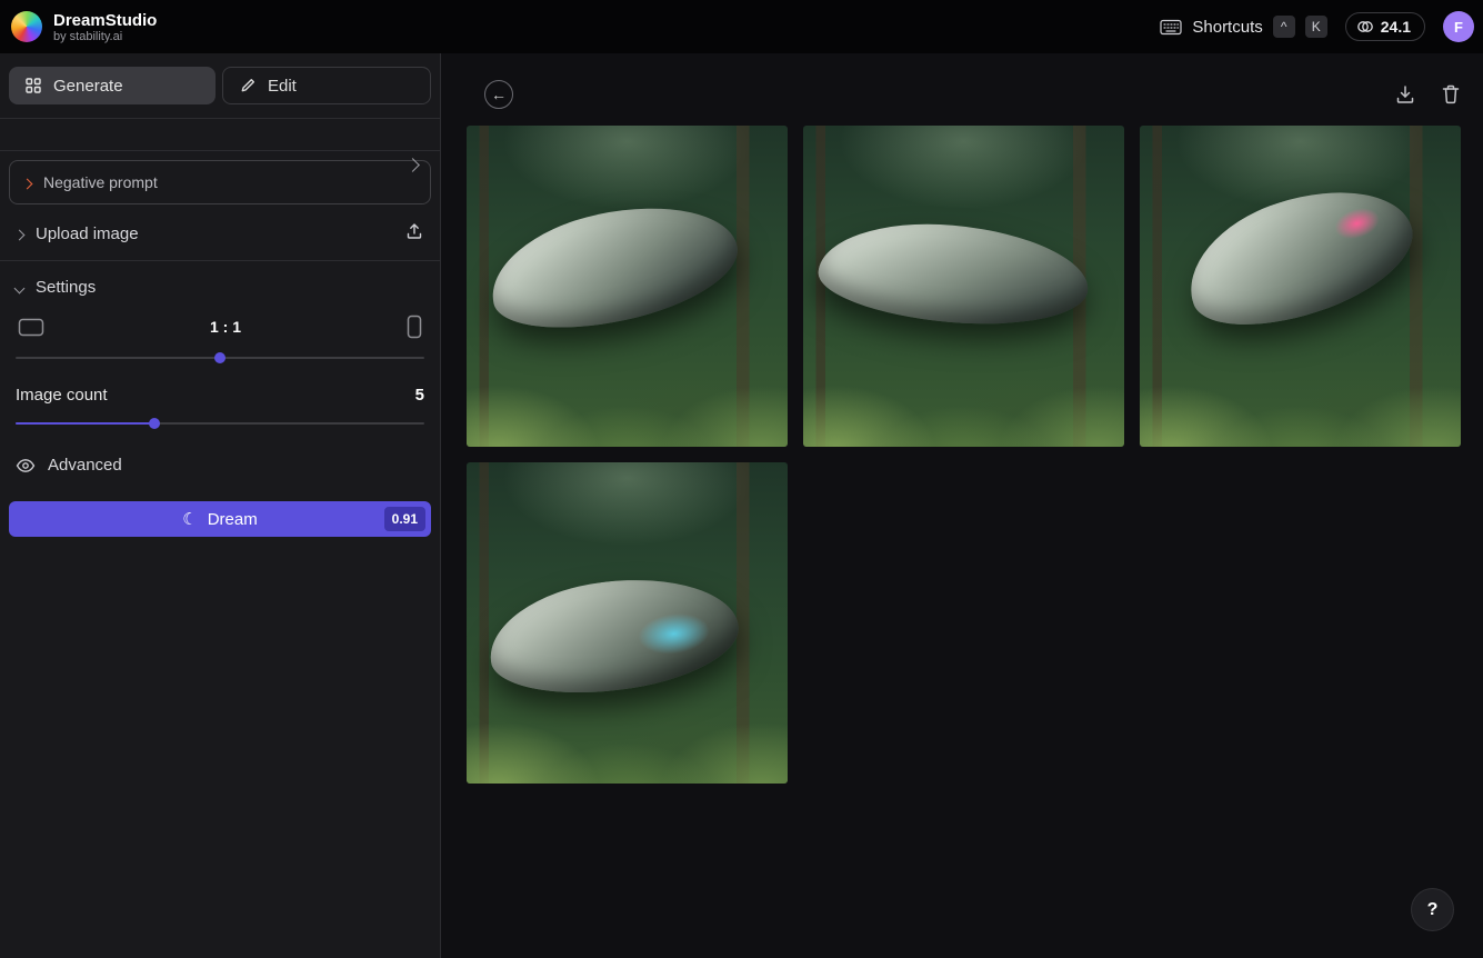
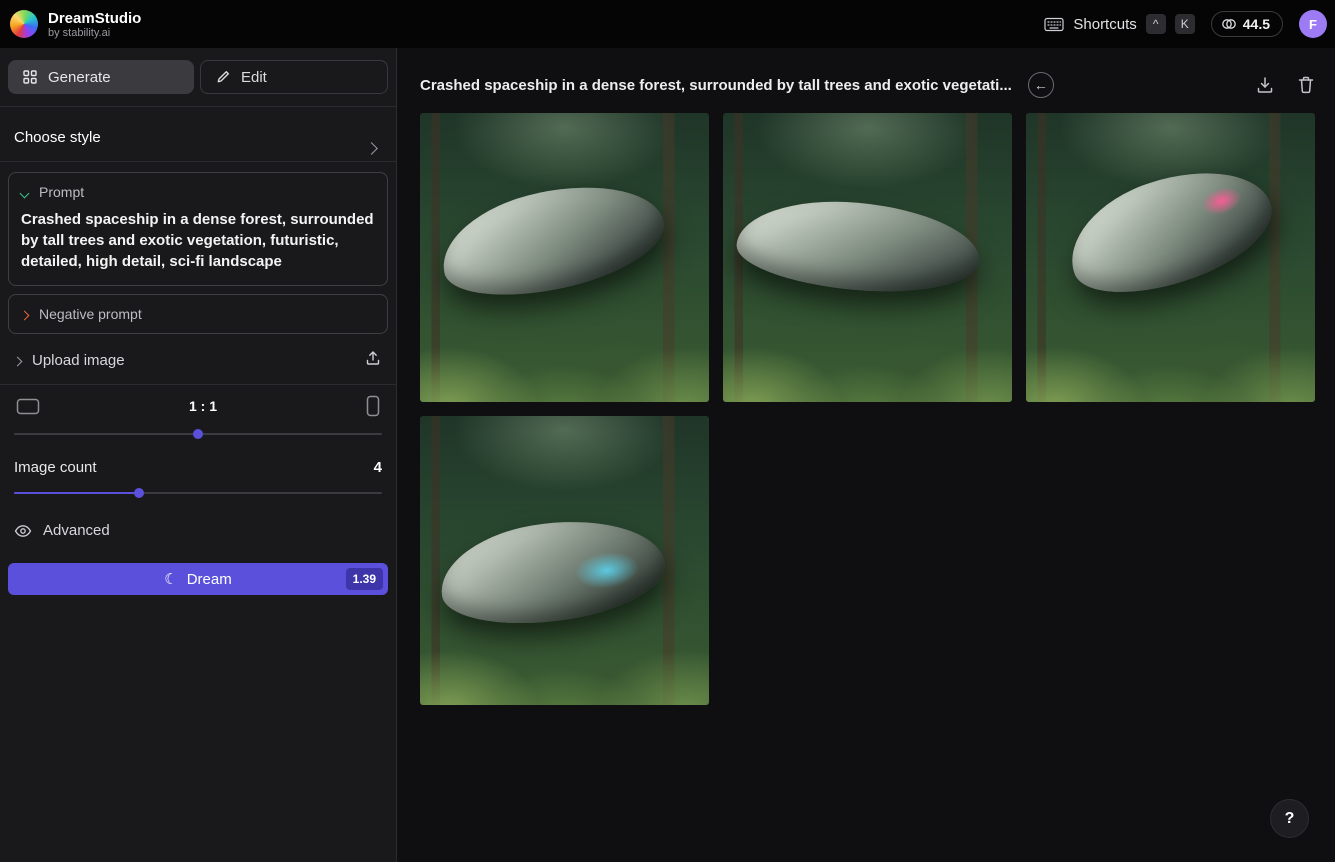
  DreamStudio
  by stability.ai
  Shortcuts
  ^
  K
- 24.1
+ 44.5
  F
  Generate
  Edit
+ Choose style
+ Prompt
+ Crashed spaceship in a dense forest, surrounded by tall trees and exotic vegetation, futuristic, detailed, high detail, sci-fi landscape
  Negative prompt
  Upload image
- Settings
  1 : 1
  Image count
- 5
+ 4
  Advanced
  ☾
  Dream
- 0.91
+ 1.39
+ Crashed spaceship in a dense forest, surrounded by tall trees and exotic vegetati...
  ←
  ?
